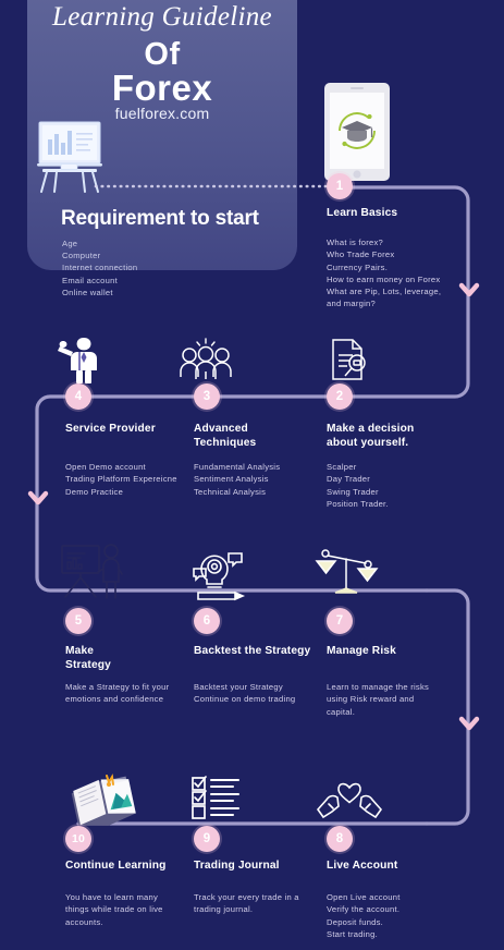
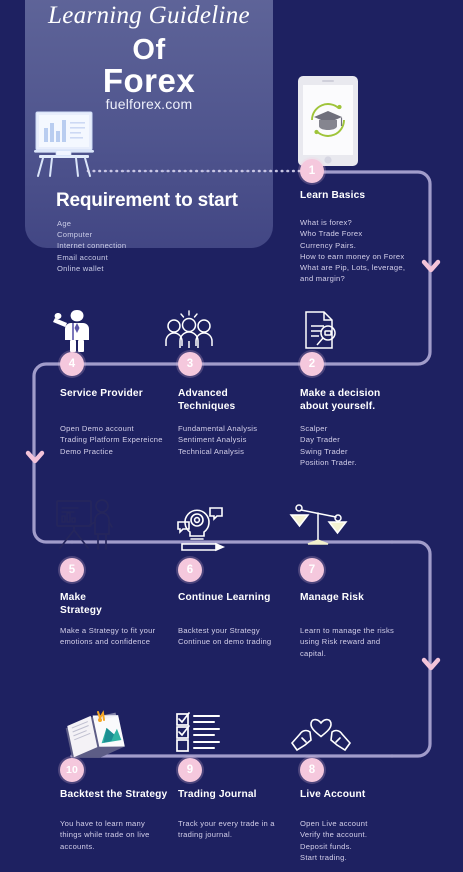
  Learning Guideline
  Of
  Forex
  fuelforex.com
  Requirement to start
  Age
  Computer
  Internet connection
  Email account
  Online wallet
  1
  Learn Basics
  What is forex?
  Who Trade Forex
  Currency Pairs.
  How to earn money on Forex
  What are Pip, Lots, leverage,
  and margin?
  2
  Make a decision
  about yourself.
  Scalper
  Day Trader
  Swing Trader
  Position Trader.
  3
  Advanced
  Techniques
  Fundamental Analysis
  Sentiment Analysis
  Technical Analysis
  4
  Service Provider
  Open Demo account
  Trading Platform Expereicne
  Demo Practice
  5
  Make
  Strategy
  Make a Strategy to fit your
  emotions and confidence
  6
- Backtest the Strategy
+ Continue Learning
  Backtest your Strategy
  Continue on demo trading
  7
  Manage Risk
  Learn to manage the risks
  using Risk reward and
  capital.
  8
  Live Account
  Open Live account
  Verify the account.
  Deposit funds.
  Start trading.
  9
  Trading Journal
  Track your every trade in a
  trading journal.
  10
- Continue Learning
+ Backtest the Strategy
  You have to learn many
  things while trade on live
  accounts.
